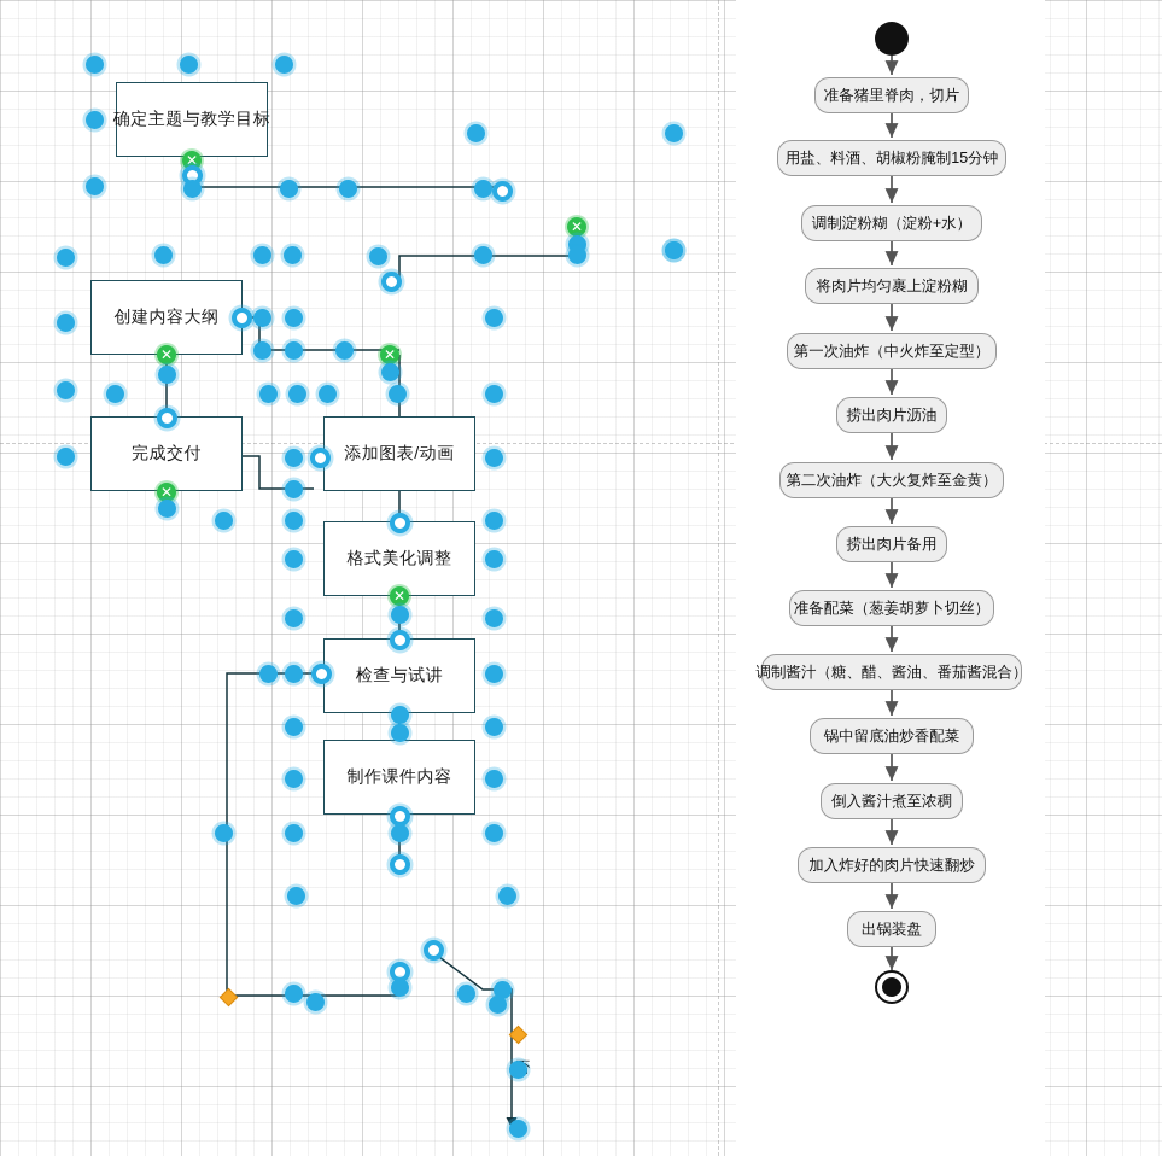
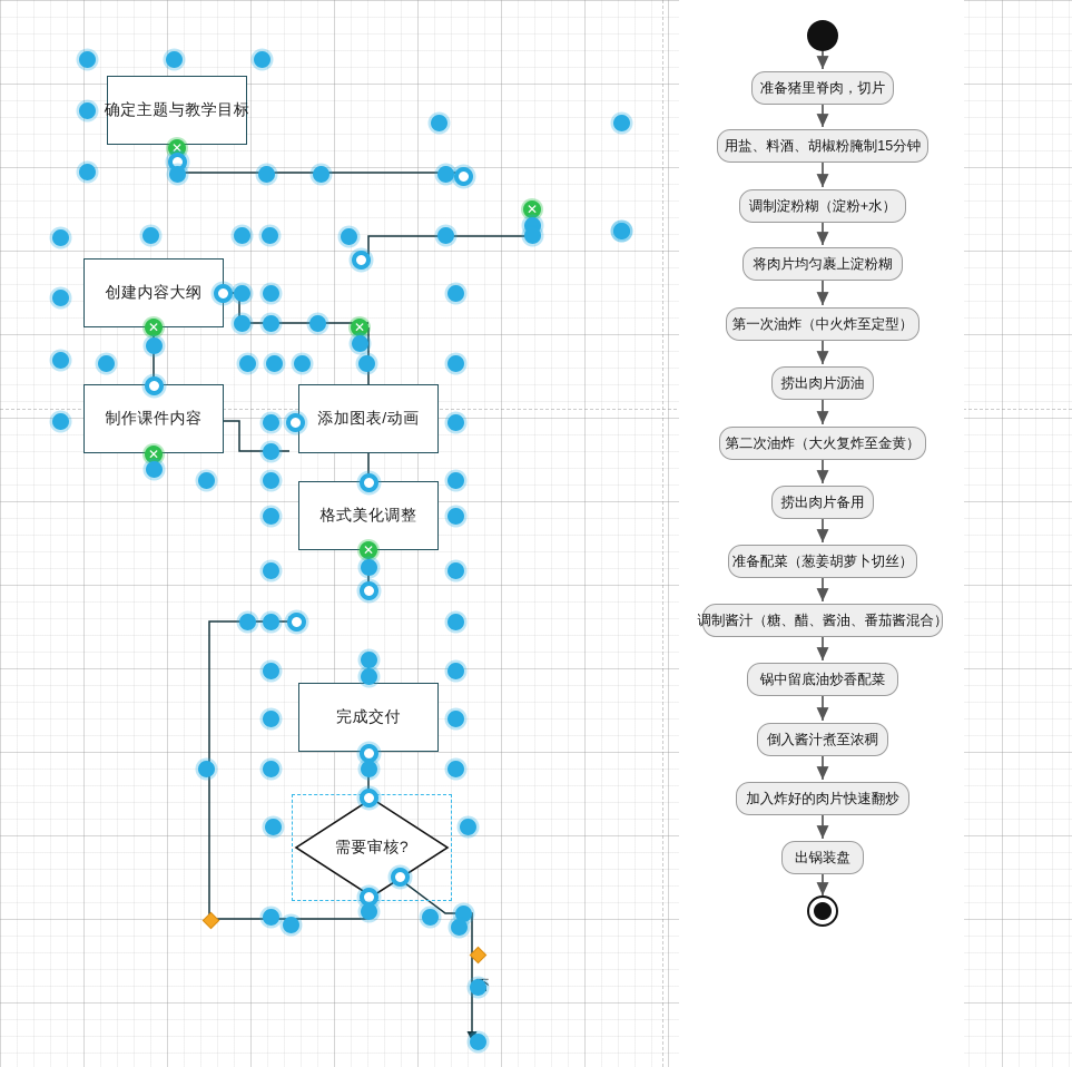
  确定主题与教学目标
  创建内容大纲
- 完成交付
+ 制作课件内容
  添加图表/动画
  格式美化调整
- 检查与试讲
- 制作课件内容
+ 完成交付
+ 需要审核?
  ✕
  ✕
  ✕
  ✕
  ✕
  ✕
  准备猪里脊肉，切片
  用盐、料酒、胡椒粉腌制15分钟
  调制淀粉糊（淀粉+水）
  将肉片均匀裹上淀粉糊
  第一次油炸（中火炸至定型）
  捞出肉片沥油
  第二次油炸（大火复炸至金黄）
  捞出肉片备用
  准备配菜（葱姜胡萝卜切丝）
  调制酱汁（糖、醋、酱油、番茄酱混合）
  锅中留底油炒香配菜
  倒入酱汁煮至浓稠
  加入炸好的肉片快速翻炒
  出锅装盘
